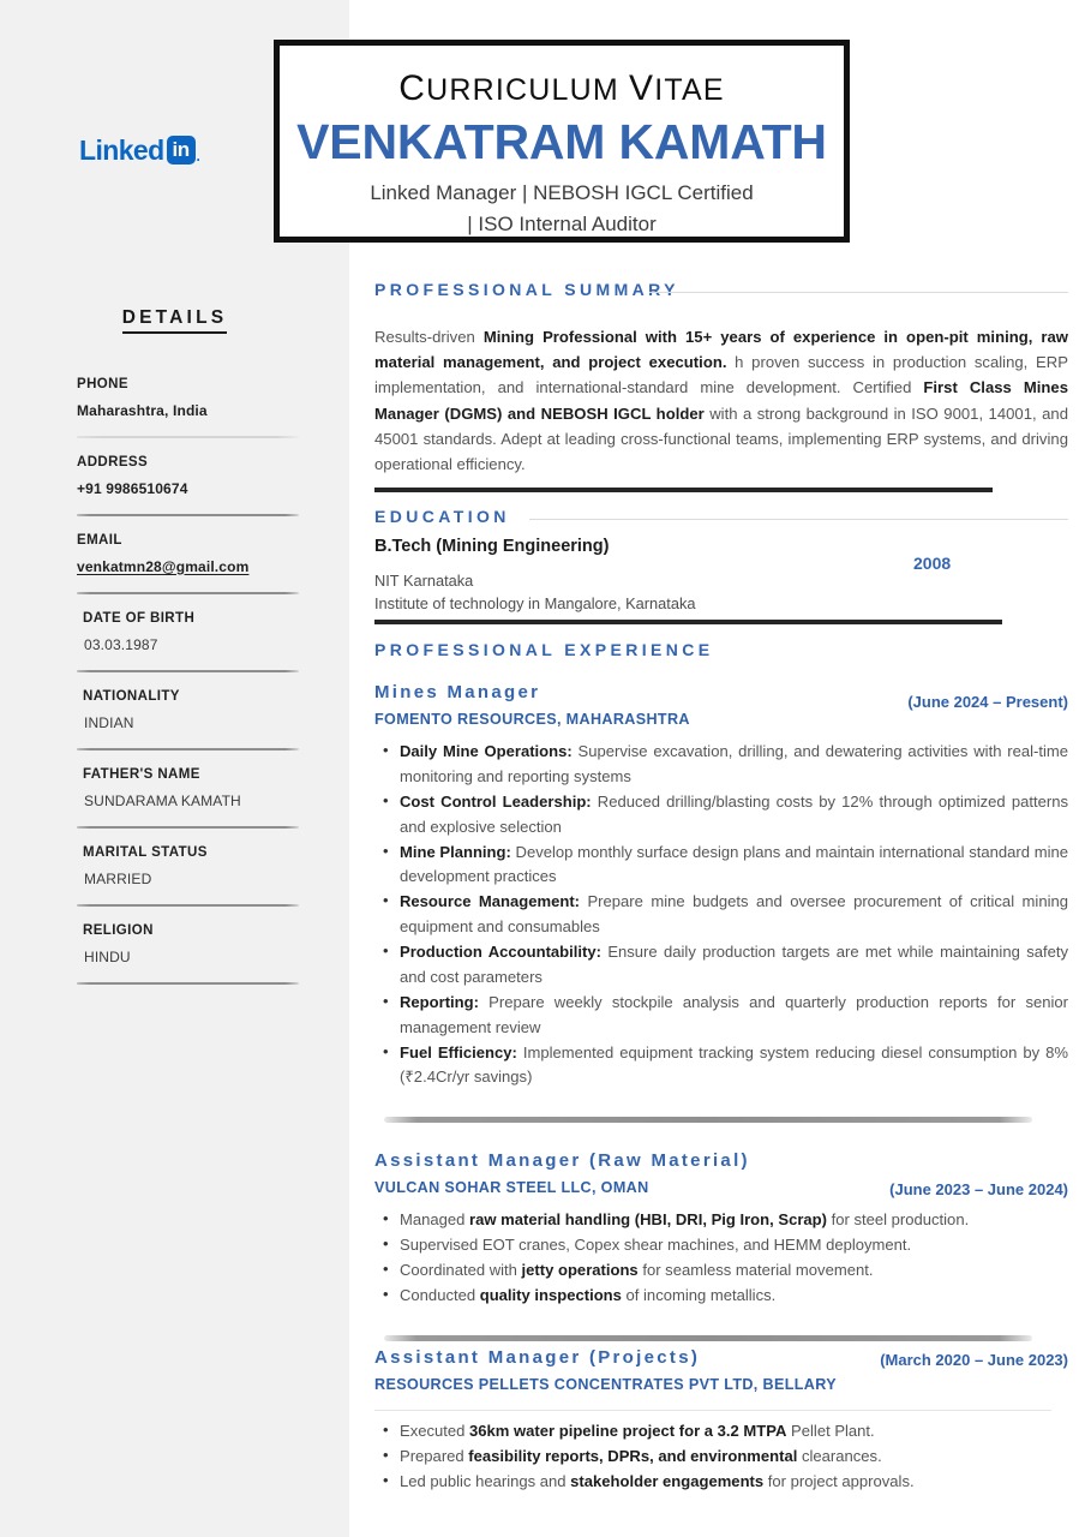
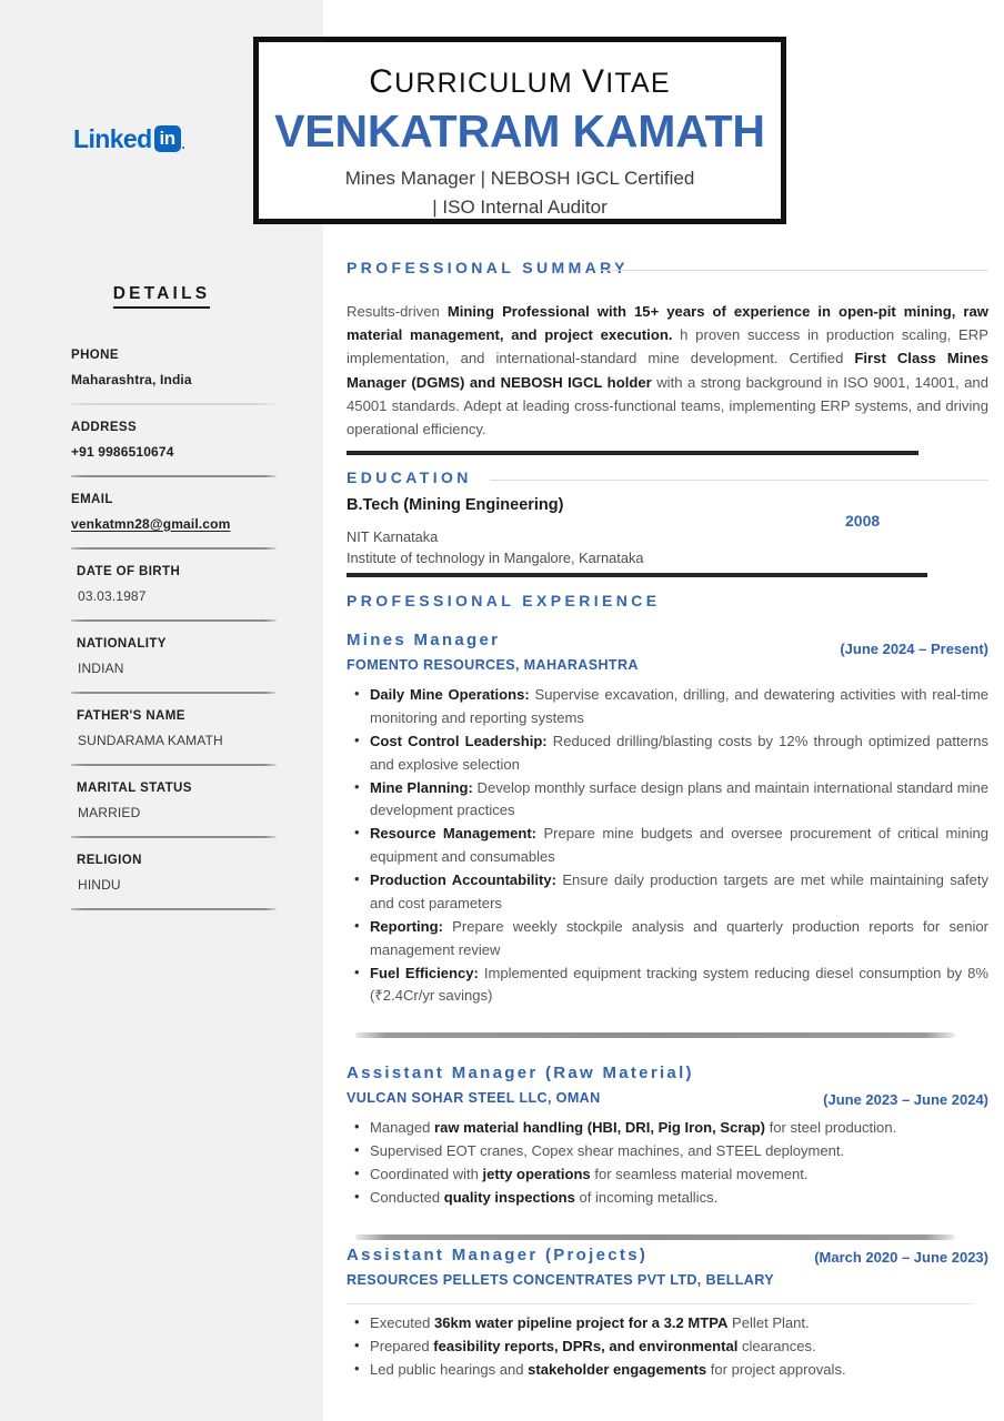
  Linked
  in
  .
  DETAILS
  PHONE
  Maharashtra, India
  ADDRESS
  +91 9986510674
  EMAIL
  venkatmn28@gmail.com
  DATE OF BIRTH
  03.03.1987
  NATIONALITY
  INDIAN
  FATHER'S NAME
  SUNDARAMA KAMATH
  MARITAL STATUS
  MARRIED
  RELIGION
  HINDU
  CURRICULUM VITAE
  VENKATRAM KAMATH
- Linked Manager | NEBOSH IGCL Certified
+ Mines Manager | NEBOSH IGCL Certified
  | ISO Internal Auditor
  PROFESSIONAL SUMMARY
  Results-driven Mining Professional with 15+ years of experience in open-pit mining, raw material management, and project execution. h proven success in production scaling, ERP implementation, and international-standard mine development. Certified First Class Mines Manager (DGMS) and NEBOSH IGCL holder with a strong background in ISO 9001, 14001, and 45001 standards. Adept at leading cross-functional teams, implementing ERP systems, and driving operational efficiency.
  EDUCATION
  B.Tech (Mining Engineering)
  2008
  NIT Karnataka
  Institute of technology in Mangalore, Karnataka
  PROFESSIONAL EXPERIENCE
  Mines Manager
  (June 2024 – Present)
  FOMENTO RESOURCES, MAHARASHTRA
  Daily Mine Operations: Supervise excavation, drilling, and dewatering activities with real-time monitoring and reporting systems
  Cost Control Leadership: Reduced drilling/blasting costs by 12% through optimized patterns and explosive selection
  Mine Planning: Develop monthly surface design plans and maintain international standard mine development practices
  Resource Management: Prepare mine budgets and oversee procurement of critical mining equipment and consumables
  Production Accountability: Ensure daily production targets are met while maintaining safety and cost parameters
  Reporting: Prepare weekly stockpile analysis and quarterly production reports for senior management review
  Fuel Efficiency: Implemented equipment tracking system reducing diesel consumption by 8% (₹2.4Cr/yr savings)
  Assistant Manager (Raw Material)
  (June 2023 – June 2024)
  VULCAN SOHAR STEEL LLC, OMAN
  Managed raw material handling (HBI, DRI, Pig Iron, Scrap) for steel production.
- Supervised EOT cranes, Copex shear machines, and HEMM deployment.
+ Supervised EOT cranes, Copex shear machines, and STEEL deployment.
  Coordinated with jetty operations for seamless material movement.
  Conducted quality inspections of incoming metallics.
  Assistant Manager (Projects)
  (March 2020 – June 2023)
  RESOURCES PELLETS CONCENTRATES PVT LTD, BELLARY
  Executed 36km water pipeline project for a 3.2 MTPA Pellet Plant.
  Prepared feasibility reports, DPRs, and environmental clearances.
  Led public hearings and stakeholder engagements for project approvals.
